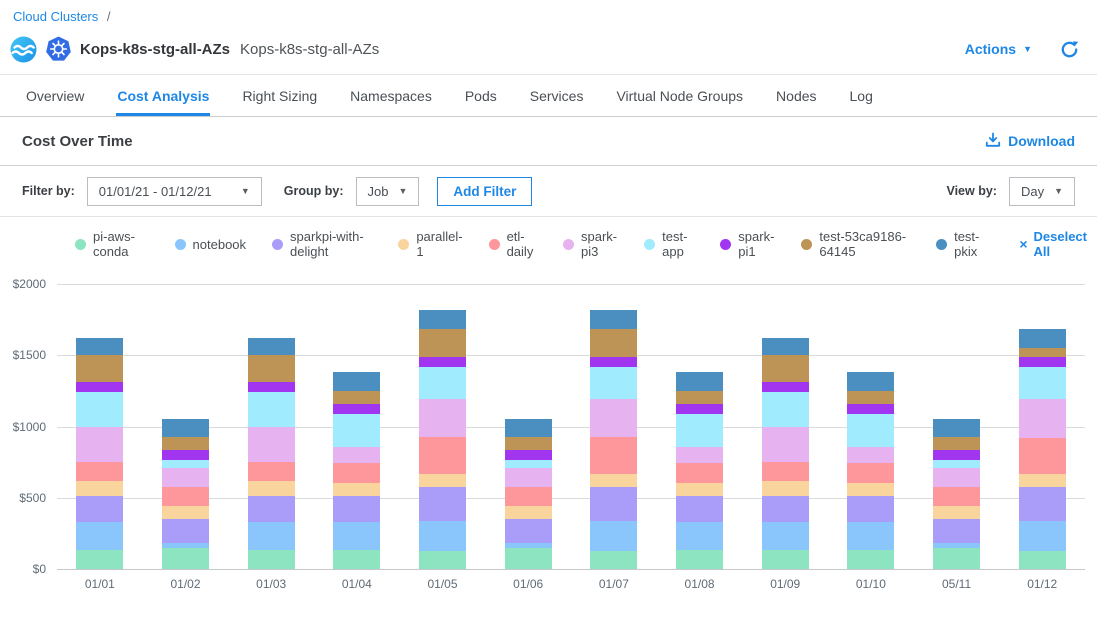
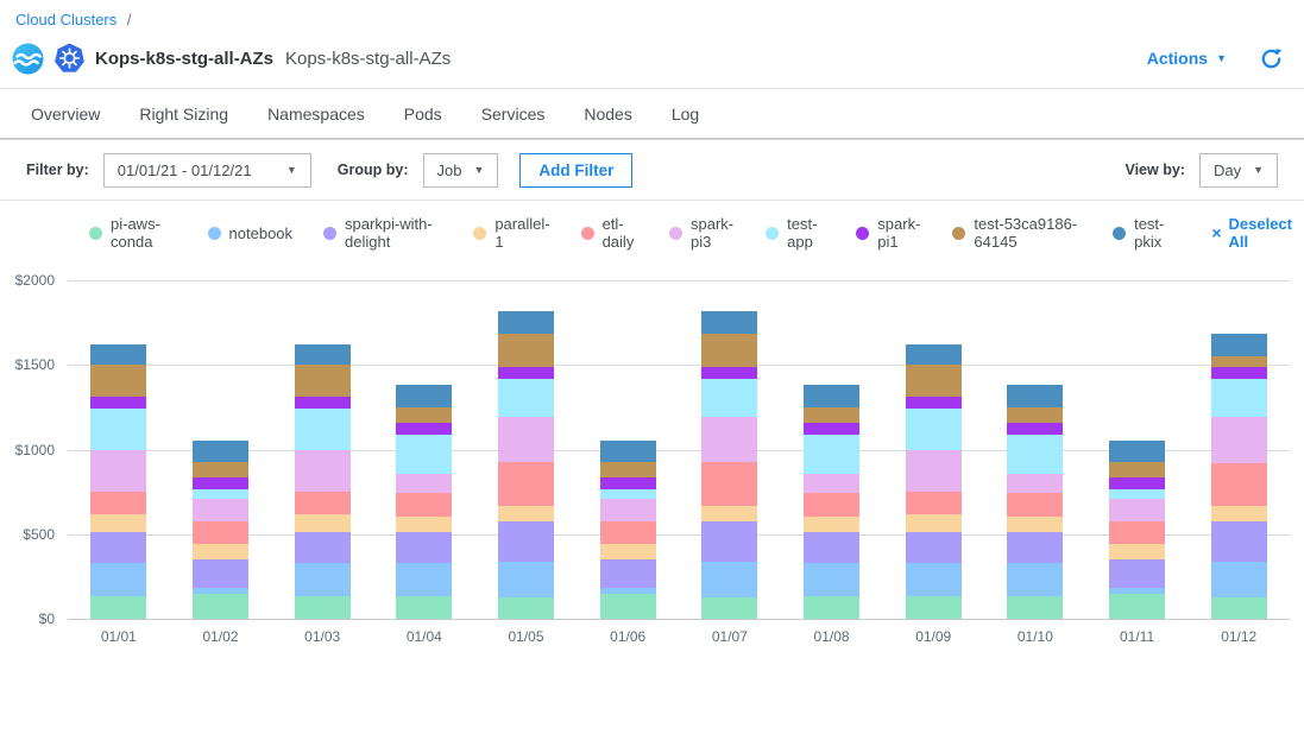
  Cloud Clusters /
  Kops-k8s-stg-all-AZs
  Kops-k8s-stg-all-AZs
  Actions
  ▼
  Overview
- Cost Analysis
  Right Sizing
  Namespaces
  Pods
  Services
- Virtual Node Groups
  Nodes
  Log
- Cost Over Time
- Download
  Filter by:
  01/01/21 - 01/12/21
  ▼
  Group by:
  Job
  ▼
  Add Filter
  View by:
  Day
  ▼
  pi-aws-conda
  notebook
  sparkpi-with-delight
  parallel-1
  etl-daily
  spark-pi3
  test-app
  spark-pi1
  test-53ca9186-64145
  test-pkix
  ×
  Deselect All
  $2000
  $1500
  $1000
  $500
  $0
  01/01
  01/02
  01/03
  01/04
  01/05
  01/06
  01/07
  01/08
  01/09
  01/10
- 05/11
+ 01/11
  01/12
